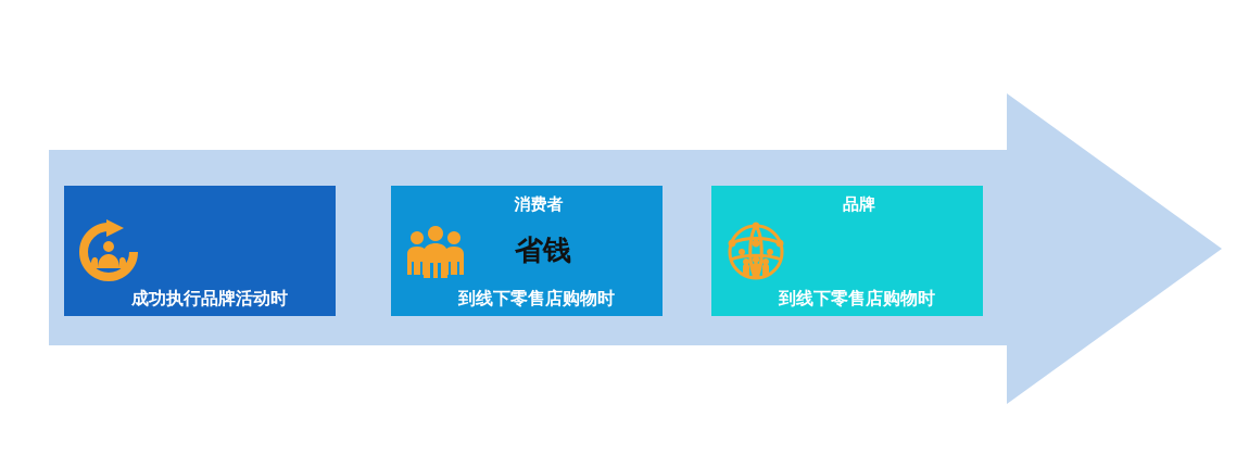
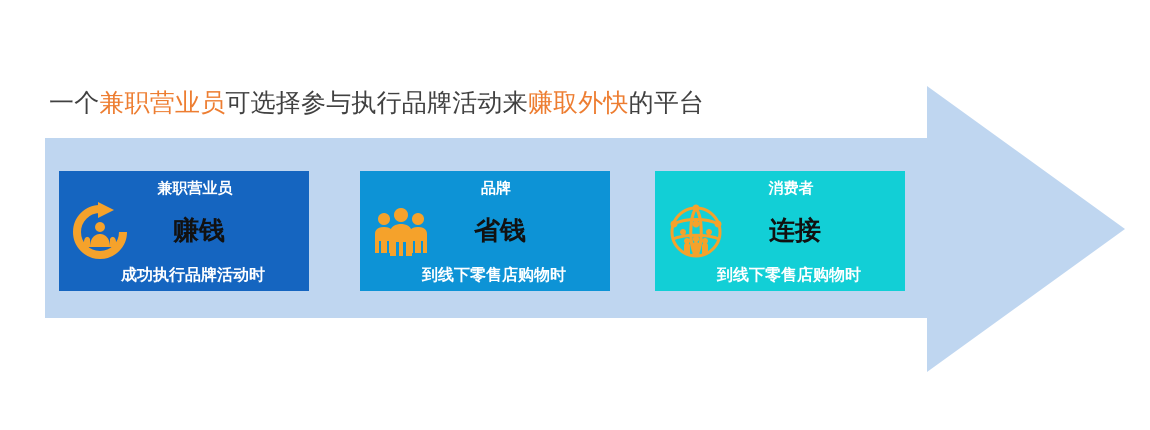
+ 一个兼职营业员可选择参与执行品牌活动来赚取外快的平台
+ 兼职营业员
+ 赚钱
  成功执行品牌活动时
- 消费者
+ 品牌
  省钱
  到线下零售店购物时
- 品牌
+ 消费者
+ 连接
  到线下零售店购物时
